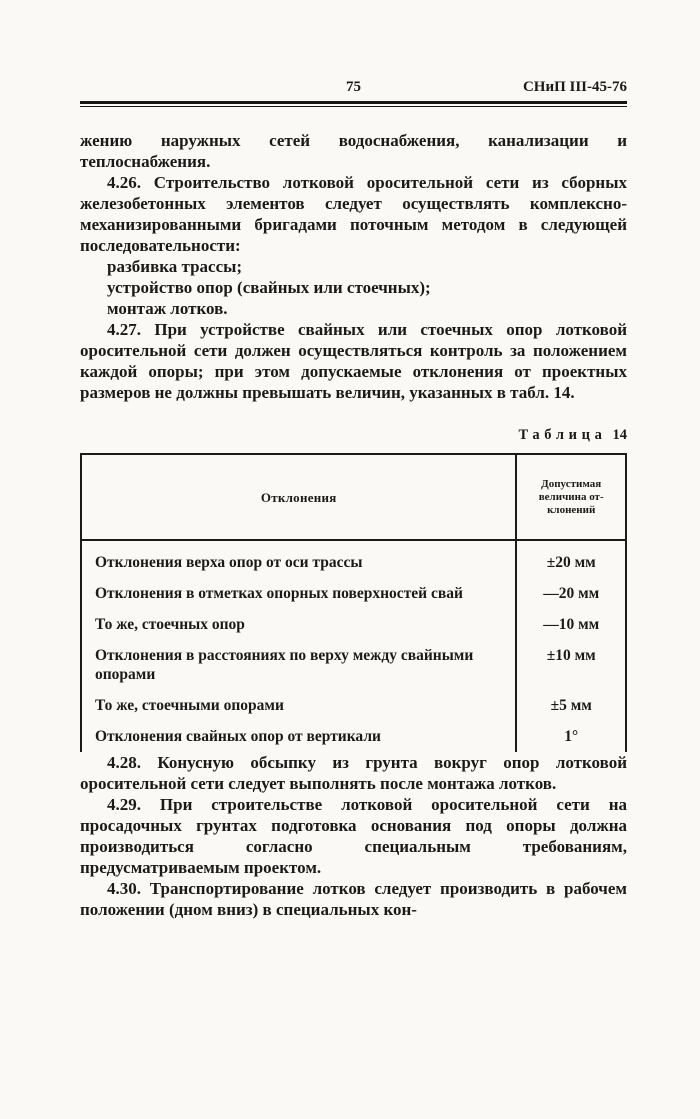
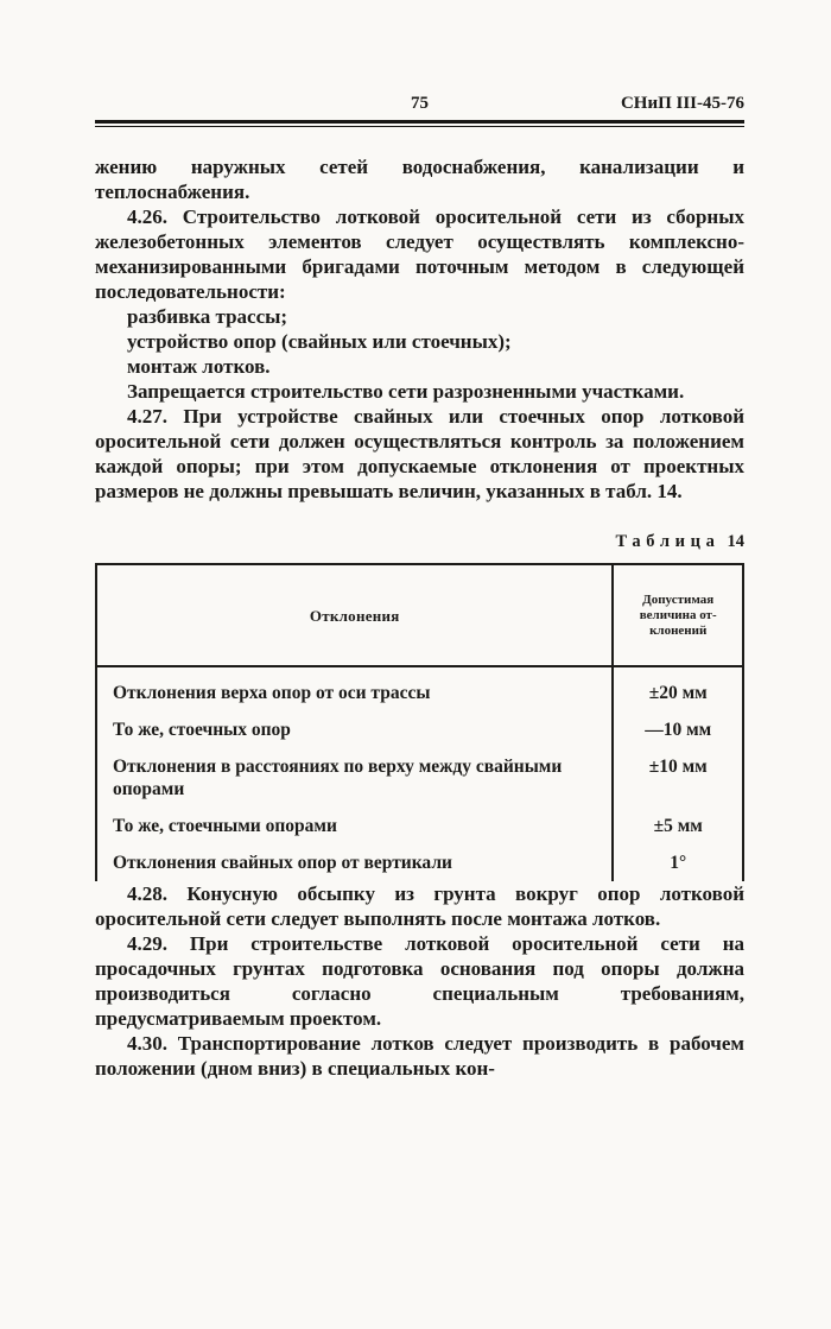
  75
  СНиП III-45-76
  жению наружных сетей водоснабжения, канализации и теплоснабжения.
  4.26. Строительство лотковой оросительной сети из сборных железобетонных элементов следует осуществлять комплексно-механизированными бригадами поточным методом в следующей последовательности:
  разбивка трассы;
  устройство опор (свайных или стоечных);
  монтаж лотков.
+ Запрещается строительство сети разрозненными участками.
  4.27. При устройстве свайных или стоечных опор лотковой оросительной сети должен осуществляться контроль за положением каждой опоры; при этом допускаемые отклонения от проектных размеров не должны превышать величин, указанных в табл. 14.
  Таблица 14
  Отклонения	Допустимая величина от­клонений
  Отклонения верха опор от оси трассы	±20 мм
- Отклонения в отметках опорных поверхностей свай	—20 мм
  То же, стоечных опор	—10 мм
  Отклонения в расстояниях по верху между свайными опорами	±10 мм
  То же, стоечными опорами	±5 мм
  Отклонения свайных опор от вертикали	1°
  4.28. Конусную обсыпку из грунта вокруг опор лотковой оросительной сети следует выполнять после монтажа лотков.
  4.29. При строительстве лотковой оросительной сети на просадочных грунтах подготовка основания под опоры должна производиться согласно специальным требованиям, предусматриваемым проектом.
  4.30. Транспортирование лотков следует производить в рабочем положении (дном вниз) в специальных кон-
